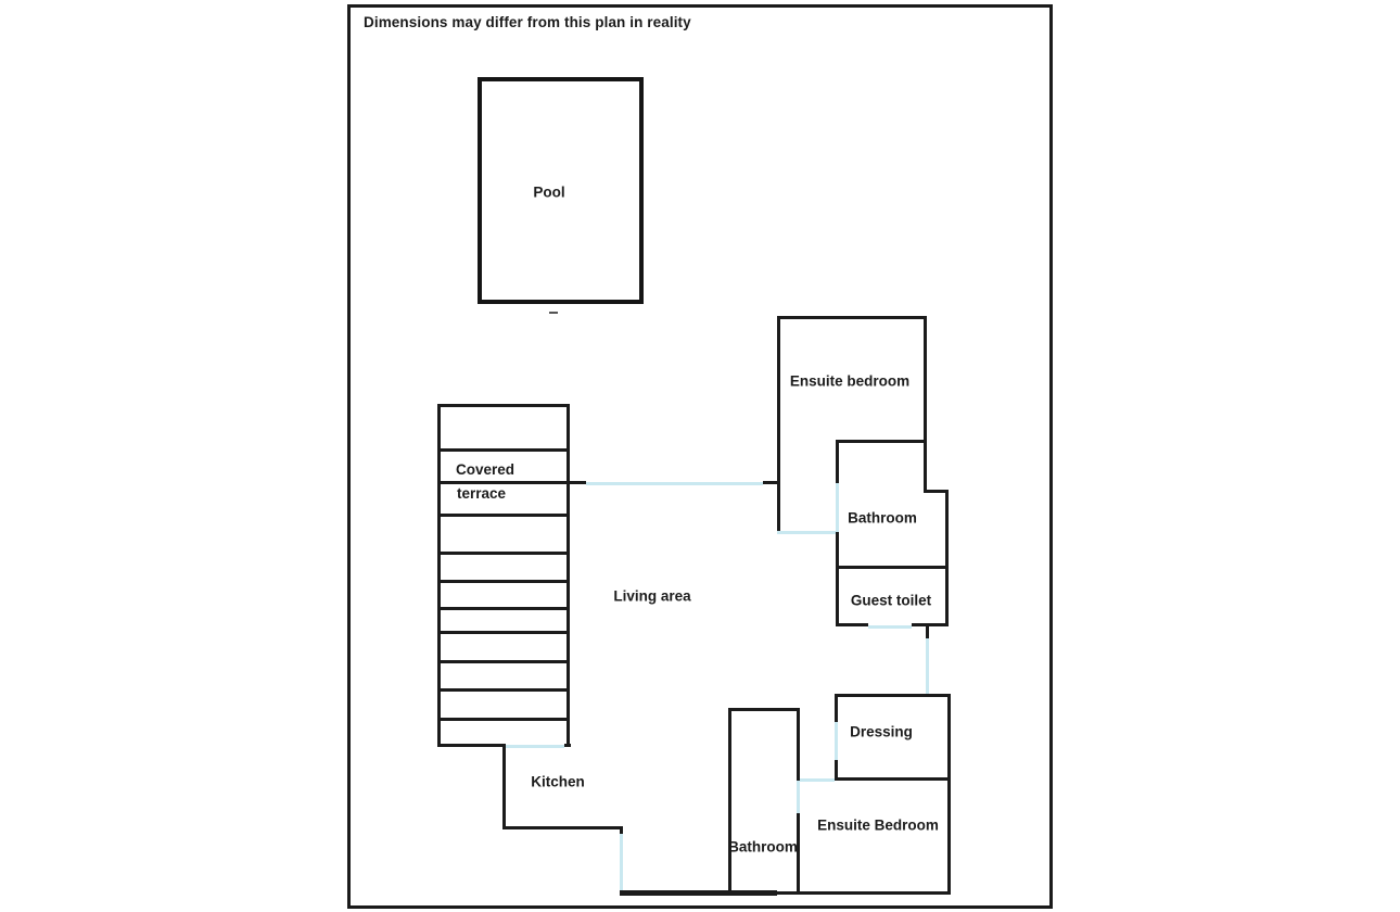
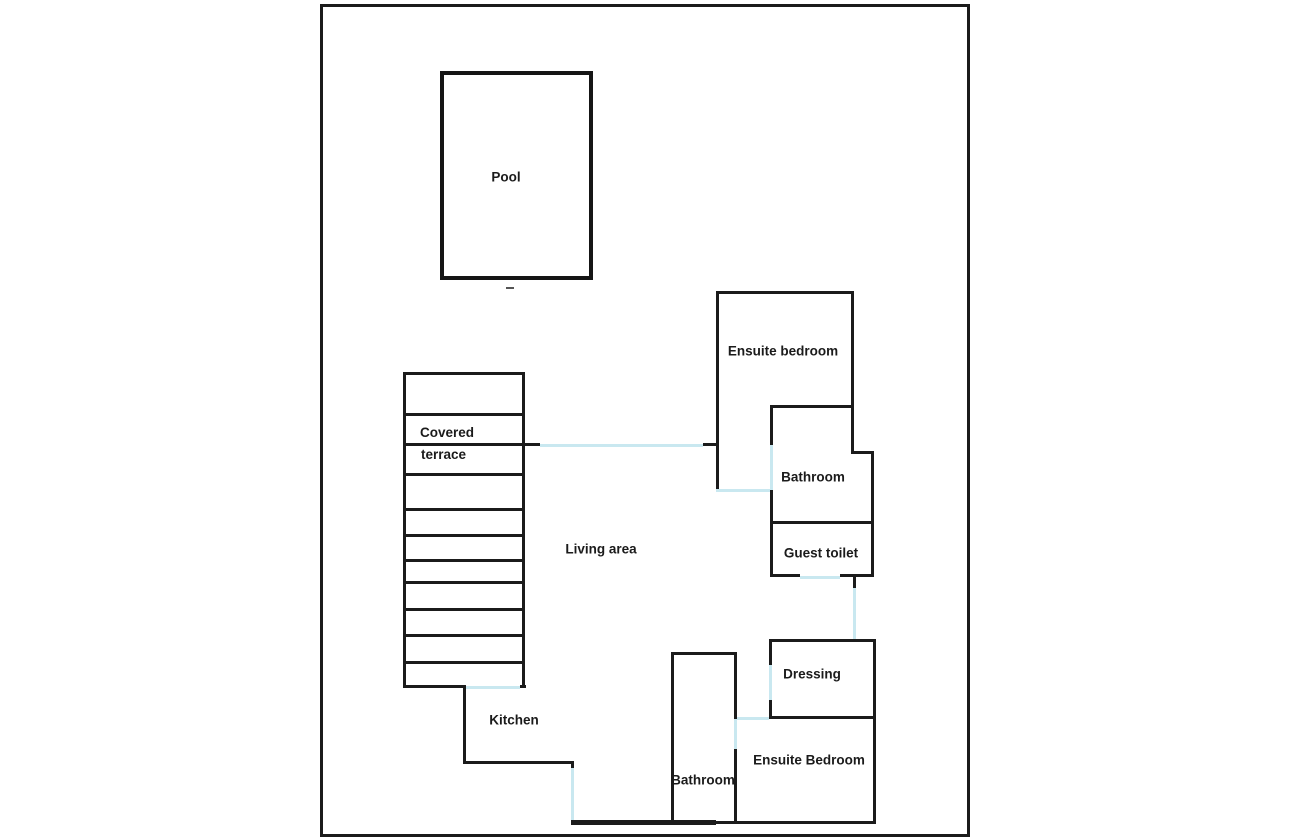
- Dimensions may differ from this plan in reality
  Pool
  Covered
  terrace
  Living area
  Ensuite bedroom
  Bathroom
  Guest toilet
  Dressing
  Bathroom
  Ensuite Bedroom
  Kitchen
